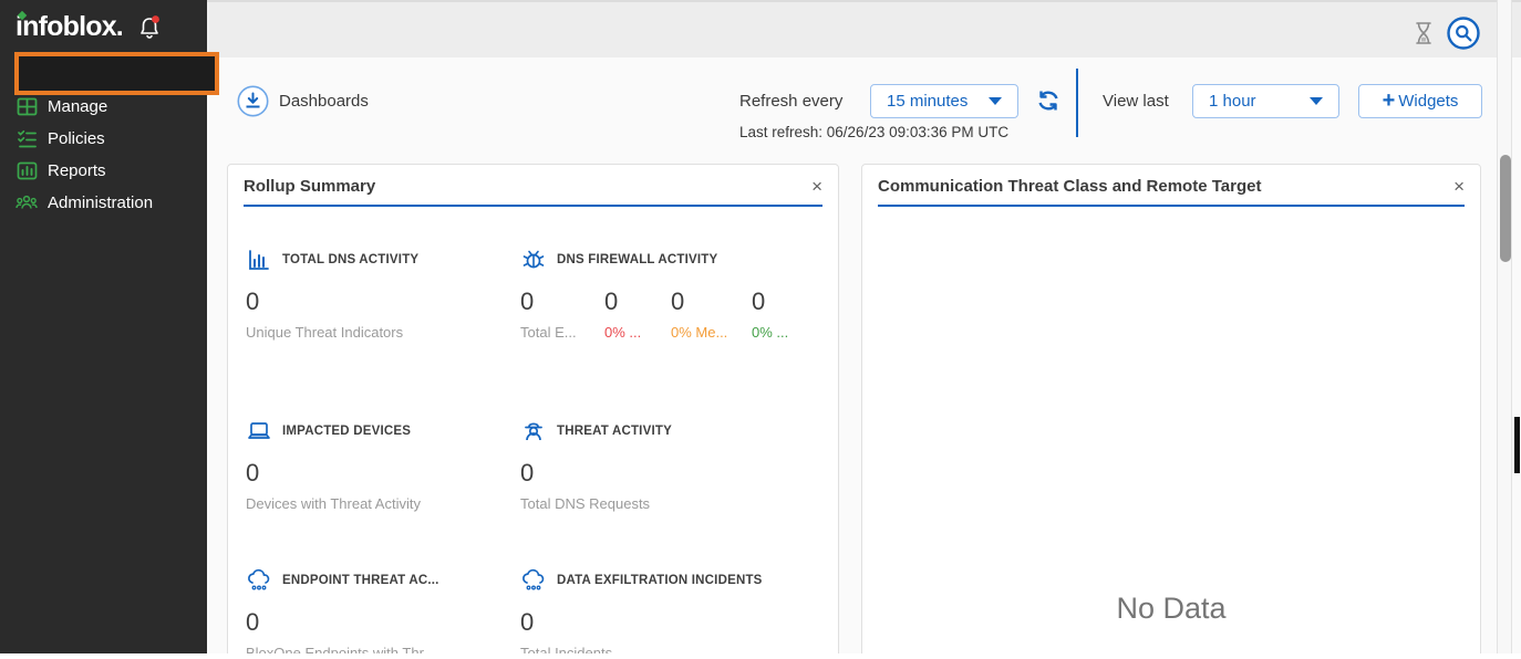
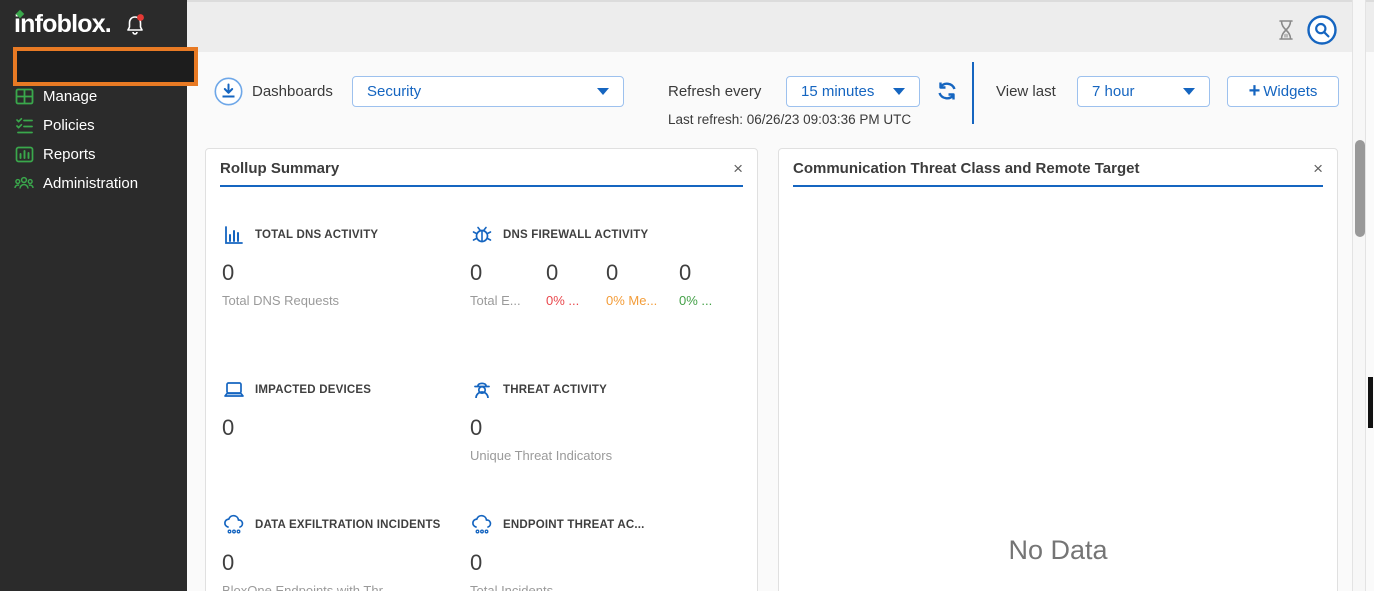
  infoblox.
  Manage
  Policies
  Reports
  Administration
  Dashboards
+ Security
  Refresh every
  15 minutes
  Last refresh: 06/26/23 09:03:36 PM UTC
  View last
- 1 hour
+ 7 hour
  +
  Widgets
  Rollup Summary
  ×
  TOTAL DNS ACTIVITY
  0
- Unique Threat Indicators
+ Total DNS Requests
  DNS FIREWALL ACTIVITY
  0
  Total E...
  0
  0% ...
  0
  0% Me...
  0
  0% ...
  IMPACTED DEVICES
  0
- Devices with Threat Activity
  THREAT ACTIVITY
  0
- Total DNS Requests
+ Unique Threat Indicators
- ENDPOINT THREAT AC...
+ DATA EXFILTRATION INCIDENTS
  0
- DATA EXFILTRATION INCIDENTS
+ ENDPOINT THREAT AC...
  0
  Communication Threat Class and Remote Target
  ×
  No Data
